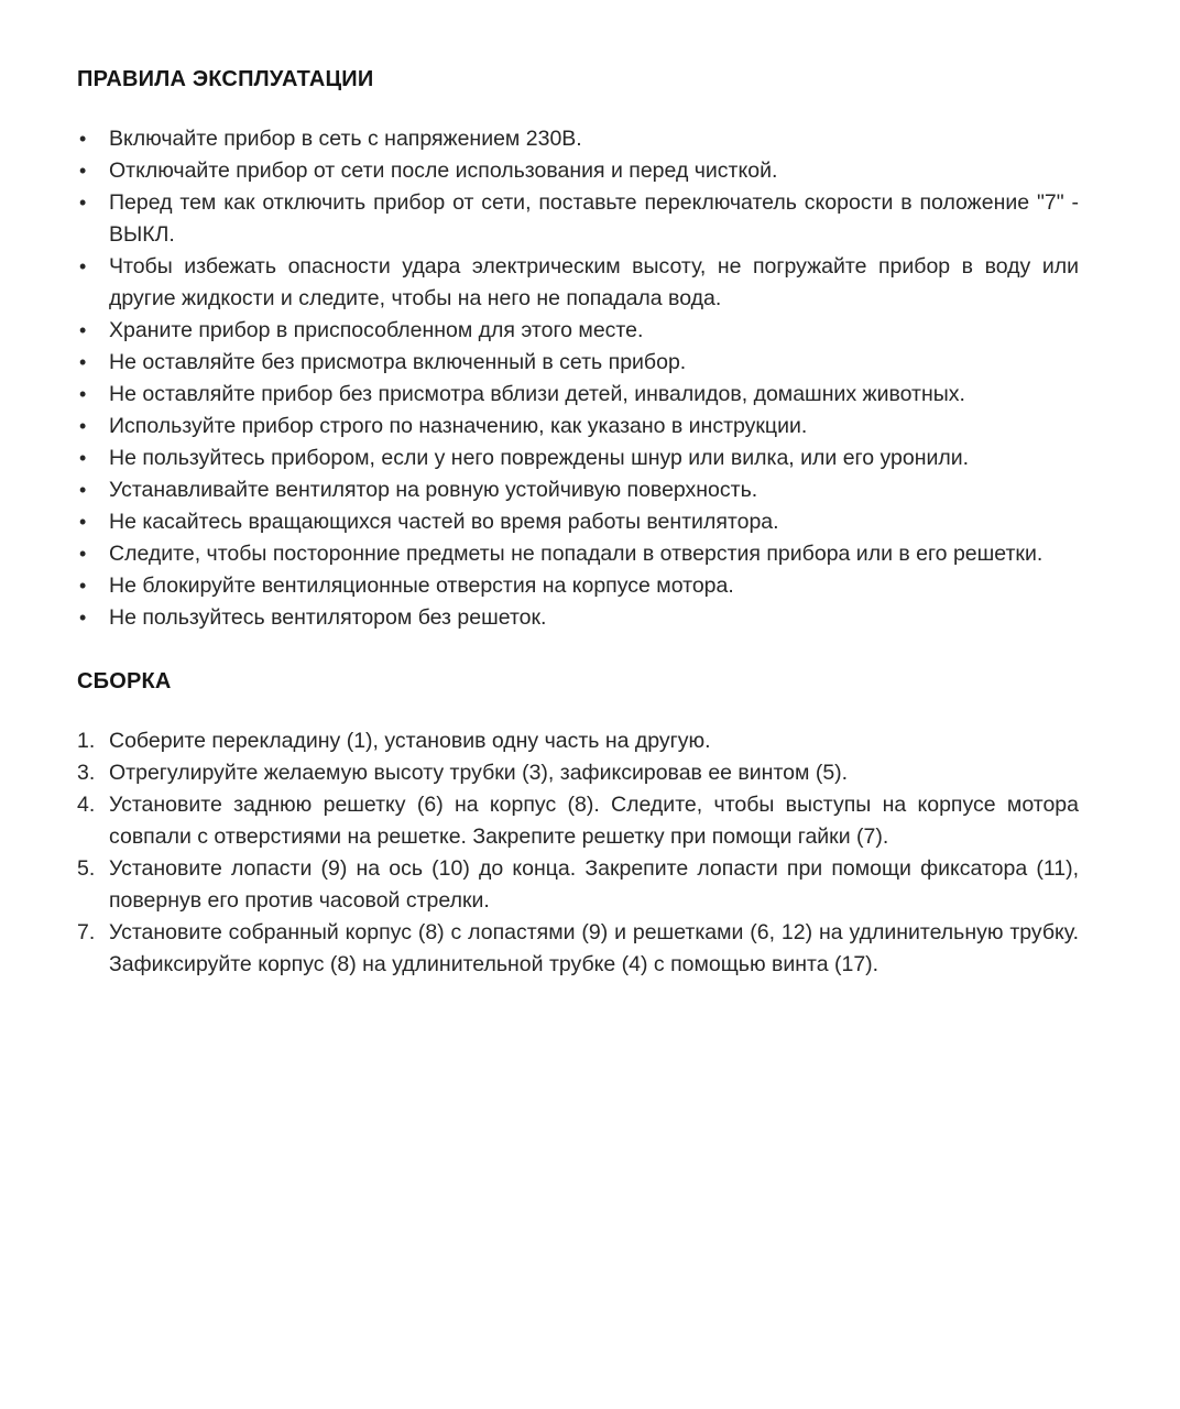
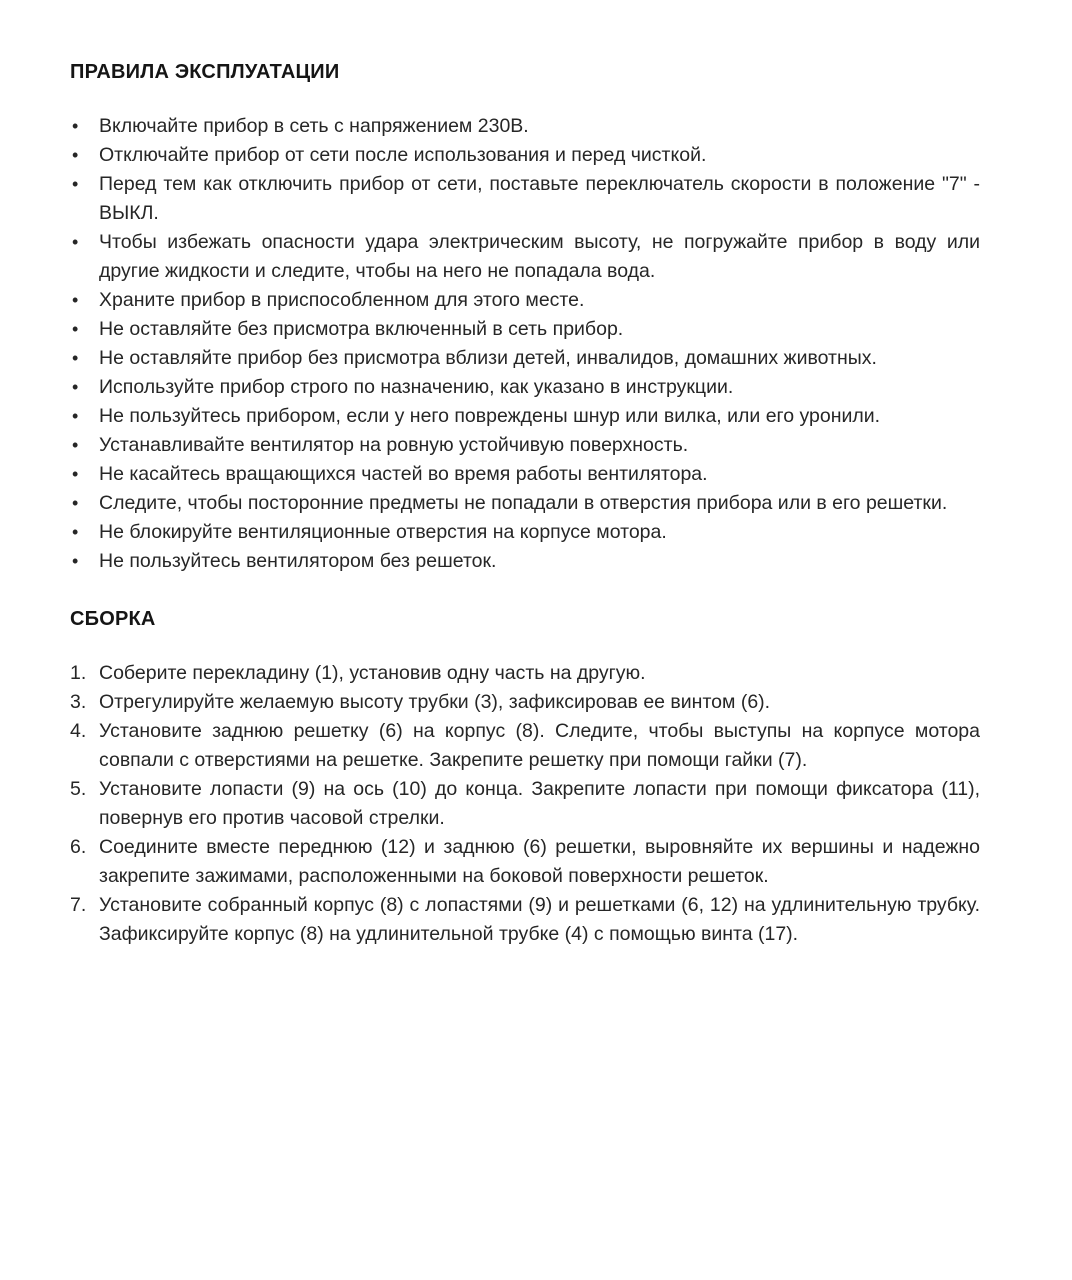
  ПРАВИЛА ЭКСПЛУАТАЦИИ
  •
  Включайте прибор в сеть с напряжением 230В.
  •
  Отключайте прибор от сети после использования и перед чисткой.
  •
  Перед тем как отключить прибор от сети, поставьте переключатель скорости в положение "7" - ВЫКЛ.
  •
  Чтобы избежать опасности удара электрическим высоту, не погружайте прибор в воду или другие жидкости и следите, чтобы на него не попадала вода.
  •
  Храните прибор в приспособленном для этого месте.
  •
  Не оставляйте без присмотра включенный в сеть прибор.
  •
  Не оставляйте прибор без присмотра вблизи детей, инвалидов, домашних животных.
  •
  Используйте прибор строго по назначению, как указано в инструкции.
  •
  Не пользуйтесь прибором, если у него повреждены шнур или вилка, или его уронили.
  •
  Устанавливайте вентилятор на ровную устойчивую поверхность.
  •
  Не касайтесь вращающихся частей во время работы вентилятора.
  •
  Следите, чтобы посторонние предметы не попадали в отверстия прибора или в его решетки.
  •
  Не блокируйте вентиляционные отверстия на корпусе мотора.
  •
  Не пользуйтесь вентилятором без решеток.
  СБОРКА
  1.
  Соберите перекладину (1), установив одну часть на другую.
  3.
- Отрегулируйте желаемую высоту трубки (3), зафиксировав ее винтом (5).
+ Отрегулируйте желаемую высоту трубки (3), зафиксировав ее винтом (6).
  4.
  Установите заднюю решетку (6) на корпус (8). Следите, чтобы выступы на корпусе мотора совпали с отверстиями на решетке. Закрепите решетку при помощи гайки (7).
  5.
  Установите лопасти (9) на ось (10) до конца. Закрепите лопасти при помощи фиксатора (11), повернув его против часовой стрелки.
+ 6.
+ Соедините вместе переднюю (12) и заднюю (6) решетки, выровняйте их вершины и надежно закрепите зажимами, расположенными на боковой поверхности решеток.
  7.
  Установите собранный корпус (8) с лопастями (9) и решетками (6, 12) на удлинительную трубку. Зафиксируйте корпус (8) на удлинительной трубке (4) с помощью винта (17).
